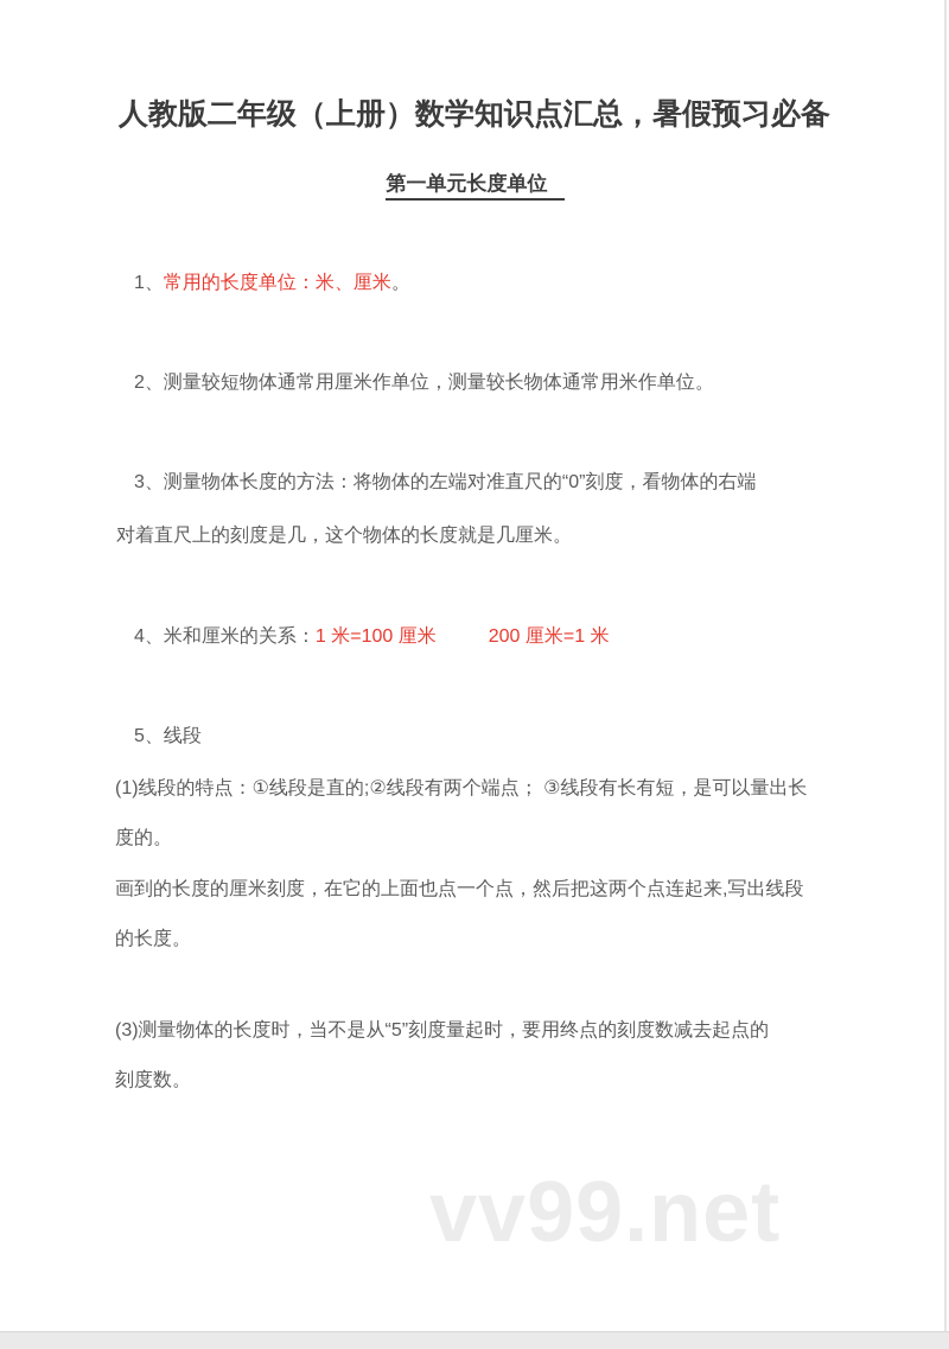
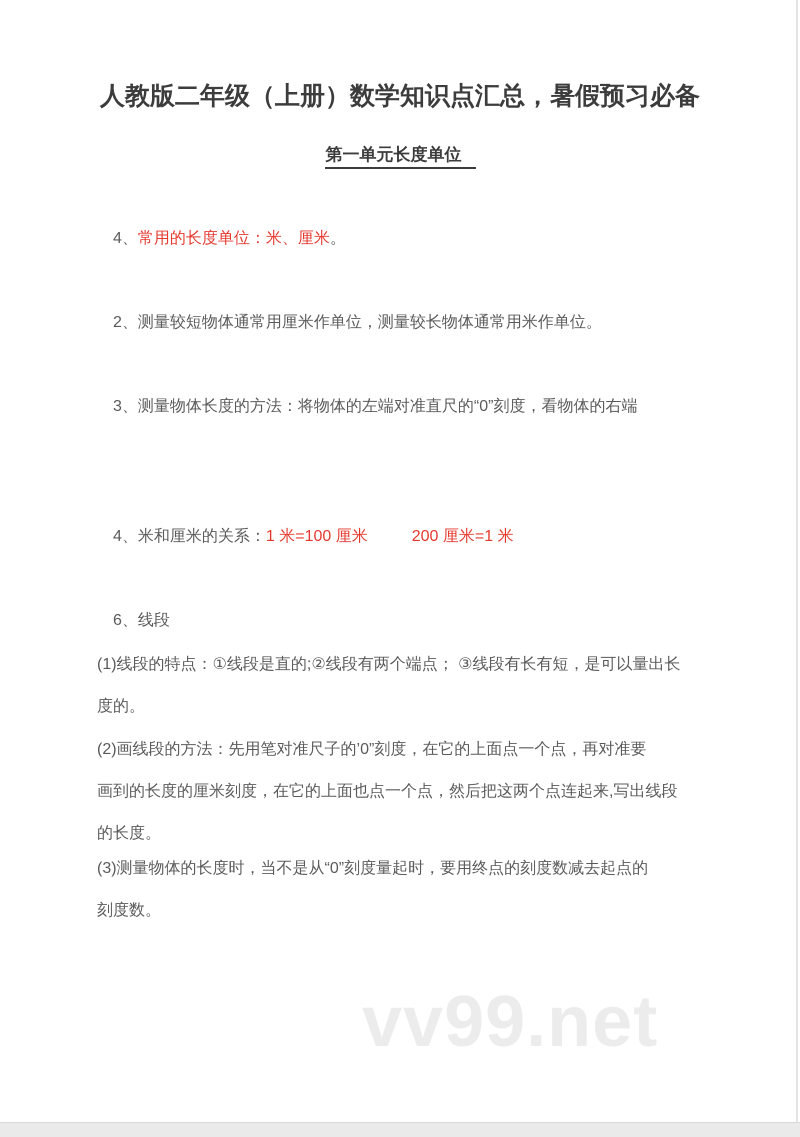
  人教版二年级（上册）数学知识点汇总，暑假预习必备
  第一单元长度单位
- 1、常用的长度单位：米、厘米。
+ 4、常用的长度单位：米、厘米。
  2、测量较短物体通常用厘米作单位，测量较长物体通常用米作单位。
  3、测量物体长度的方法：将物体的左端对准直尺的“0”刻度，看物体的右端
- 对着直尺上的刻度是几，这个物体的长度就是几厘米。
  4、米和厘米的关系：1 米=100 厘米 200 厘米=1 米
- 5、线段
+ 6、线段
  (1)线段的特点：①线段是直的;②线段有两个端点； ③线段有长有短，是可以量出长
  度的。
+ (2)画线段的方法：先用笔对准尺子的’0”刻度，在它的上面点一个点，再对准要
  画到的长度的厘米刻度，在它的上面也点一个点，然后把这两个点连起来,写出线段
  的长度。
- (3)测量物体的长度时，当不是从“5”刻度量起时，要用终点的刻度数减去起点的
+ (3)测量物体的长度时，当不是从“0”刻度量起时，要用终点的刻度数减去起点的
  刻度数。
